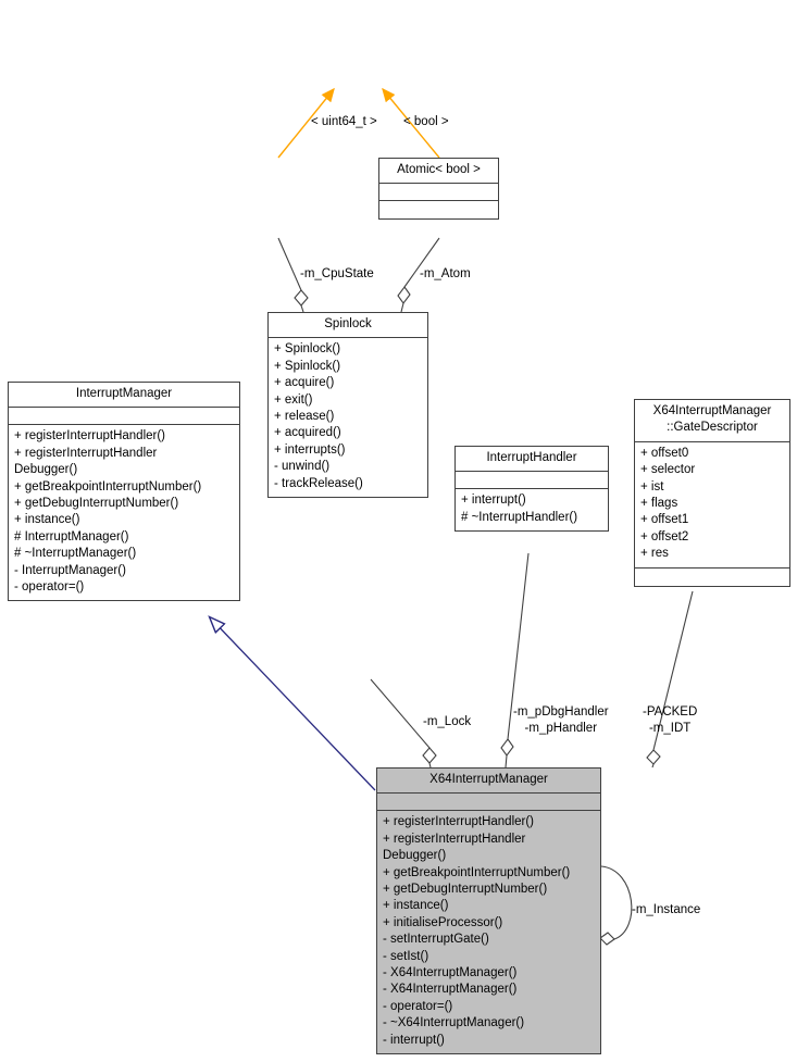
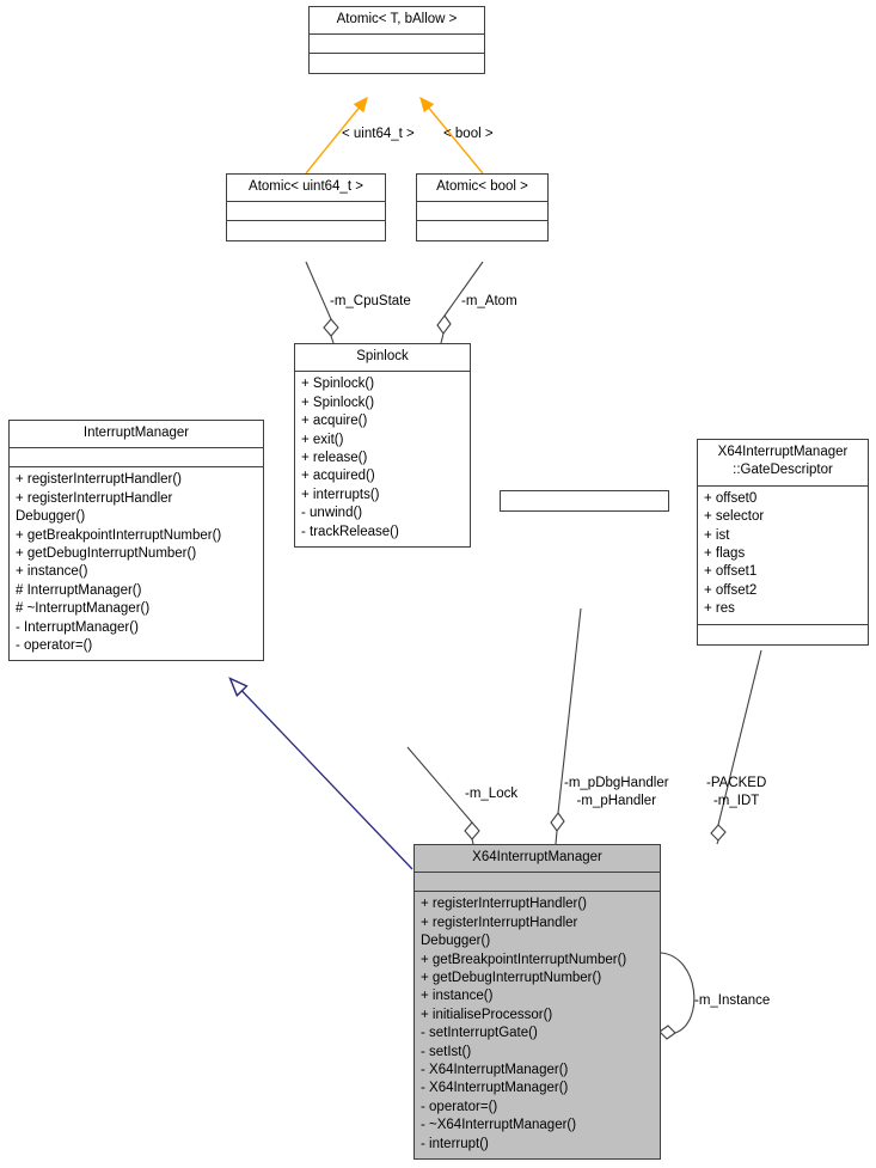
+ Atomic< T, bAllow >
+ Atomic< uint64_t >
  Atomic< bool >
  Spinlock
  + Spinlock()
  + Spinlock()
  + acquire()
  + exit()
  + release()
  + acquired()
  + interrupts()
  - unwind()
  - trackRelease()
  InterruptManager
  + registerInterruptHandler()
  + registerInterruptHandler
  Debugger()
  + getBreakpointInterruptNumber()
  + getDebugInterruptNumber()
  + instance()
  # InterruptManager()
  # ~InterruptManager()
  - InterruptManager()
  - operator=()
- InterruptHandler
- + interrupt()
- # ~InterruptHandler()
  X64InterruptManager
  ::GateDescriptor
  + offset0
  + selector
  + ist
  + flags
  + offset1
  + offset2
  + res
  X64InterruptManager
  + registerInterruptHandler()
  + registerInterruptHandler
  Debugger()
  + getBreakpointInterruptNumber()
  + getDebugInterruptNumber()
  + instance()
  + initialiseProcessor()
  - setInterruptGate()
  - setIst()
  - X64InterruptManager()
  - X64InterruptManager()
  - operator=()
  - ~X64InterruptManager()
  - interrupt()
  < uint64_t >
  < bool >
  -m_CpuState
  -m_Atom
  -m_Lock
  -m_pDbgHandler
  -m_pHandler
  -PACKED
  -m_IDT
  -m_Instance
